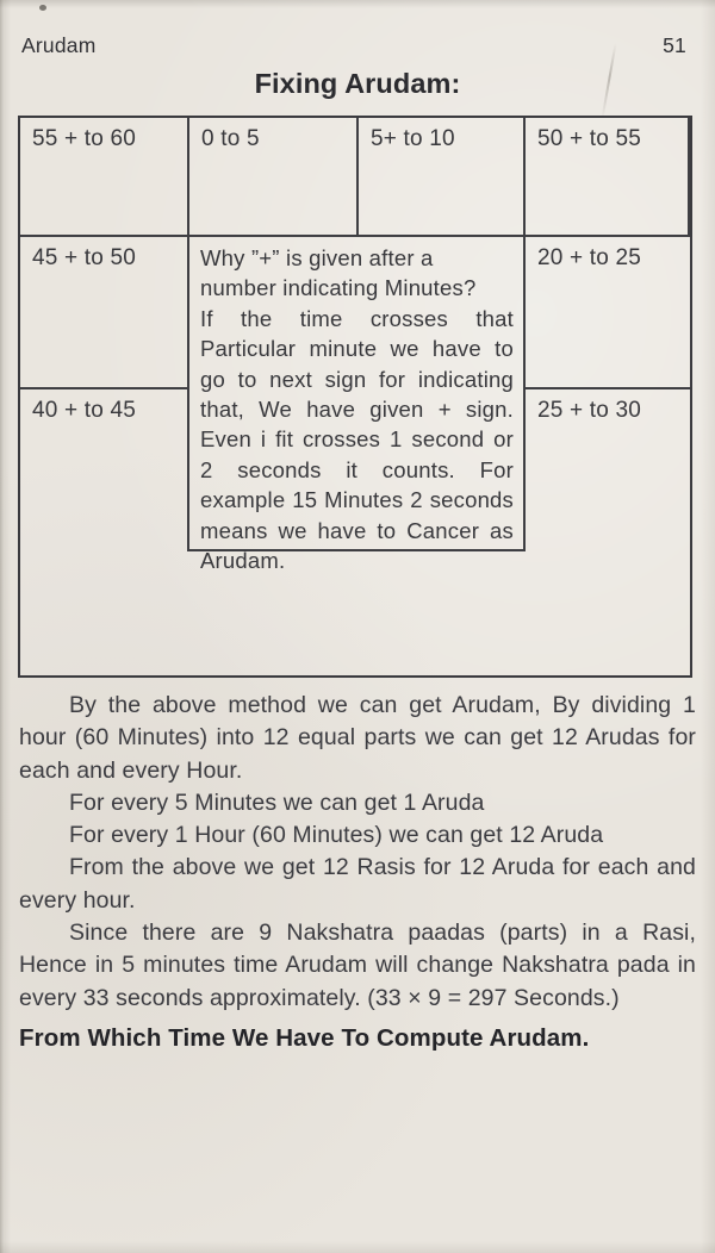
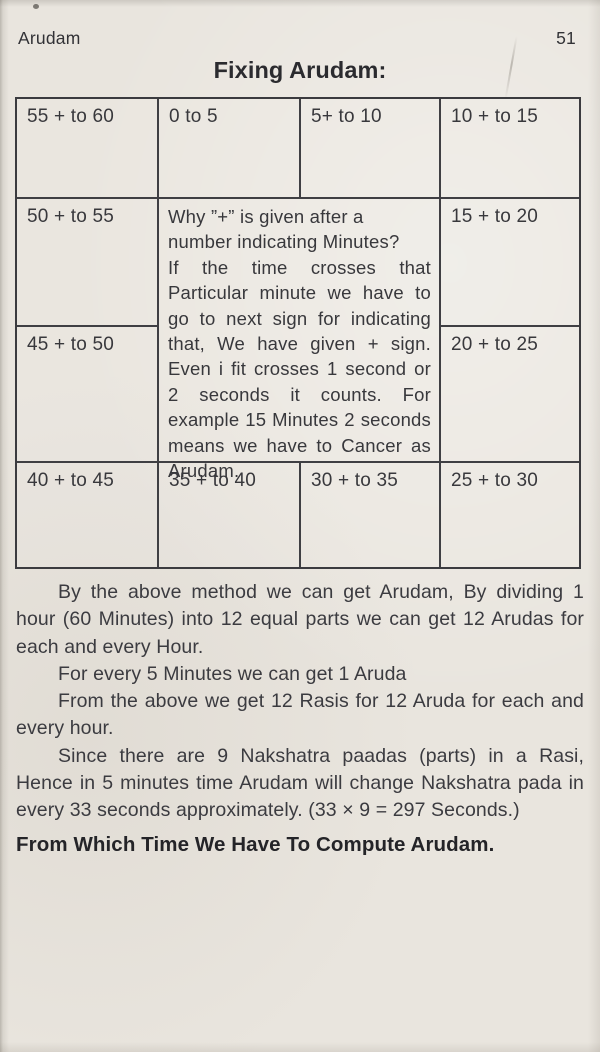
  Arudam
  51
  Fixing Arudam:
  55 + to 60
  0 to 5
  5+ to 10
+ 10 + to 15
  50 + to 55
  Why ”+” is given after a number indicating Minutes?
  If the time crosses that Particular minute we have to go to next sign for indicating that, We have given + sign. Even i fit crosses 1 second or 2 seconds it counts. For example 15 Minutes 2 seconds means we have to Cancer as Arudam.
+ 15 + to 20
  45 + to 50
  20 + to 25
  40 + to 45
+ 35 + to 40
+ 30 + to 35
  25 + to 30
  By the above method we can get Arudam, By dividing 1 hour (60 Minutes) into 12 equal parts we can get 12 Arudas for each and every Hour.
  For every 5 Minutes we can get 1 Aruda
- For every 1 Hour (60 Minutes) we can get 12 Aruda
  From the above we get 12 Rasis for 12 Aruda for each and every hour.
  Since there are 9 Nakshatra paadas (parts) in a Rasi, Hence in 5 minutes time Arudam will change Nakshatra pada in every 33 seconds approximately. (33 × 9 = 297 Seconds.)
  From Which Time We Have To Compute Arudam.
